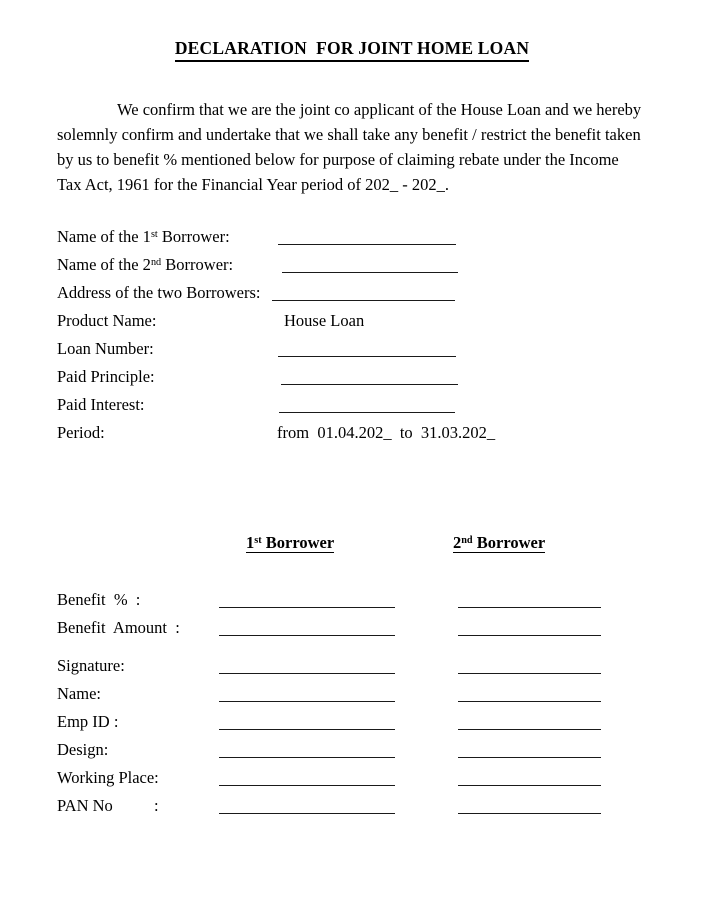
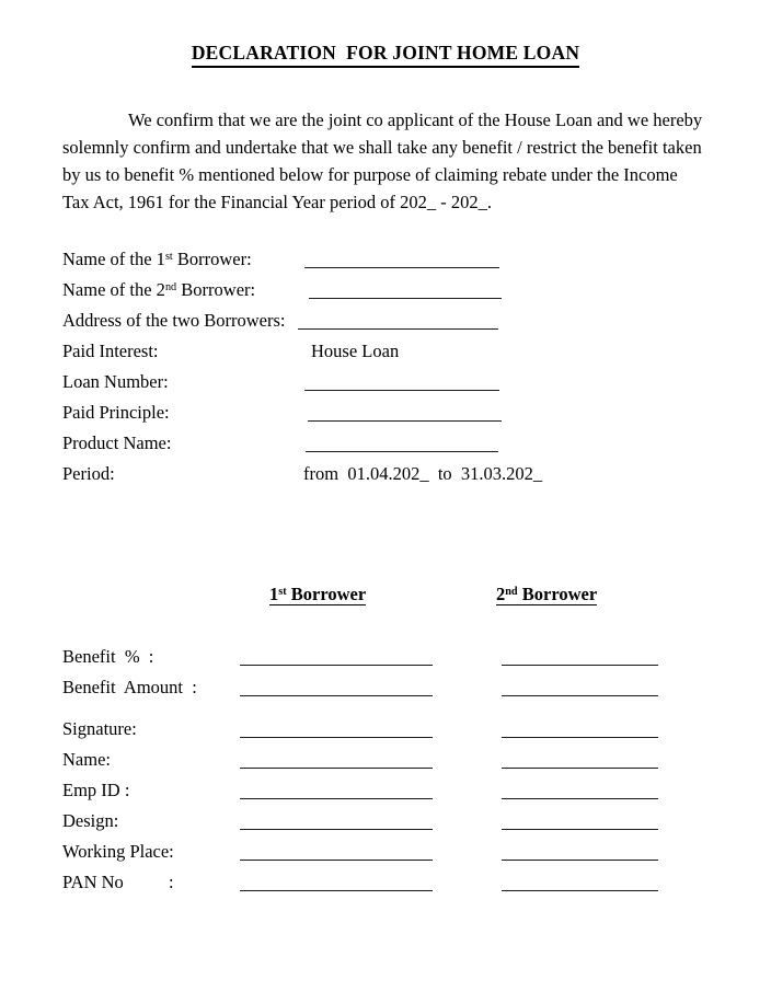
  DECLARATION FOR JOINT HOME LOAN
  We confirm that we are the joint co applicant of the House Loan and we hereby solemnly confirm and undertake that we shall take any benefit / restrict the benefit taken by us to benefit % mentioned below for purpose of claiming rebate under the Income Tax Act, 1961 for the Financial Year period of 202_ - 202_.
  Name of the 1st Borrower:
  Name of the 2nd Borrower:
  Address of the two Borrowers:
- Product Name:
+ Paid Interest:
  House Loan
  Loan Number:
  Paid Principle:
- Paid Interest:
+ Product Name:
  Period:
  from 01.04.202_ to 31.03.202_
  1st Borrower
  2nd Borrower
  Benefit % :
  Benefit Amount :
  Signature:
  Name:
  Emp ID :
  Design:
  Working Place:
  PAN No :
